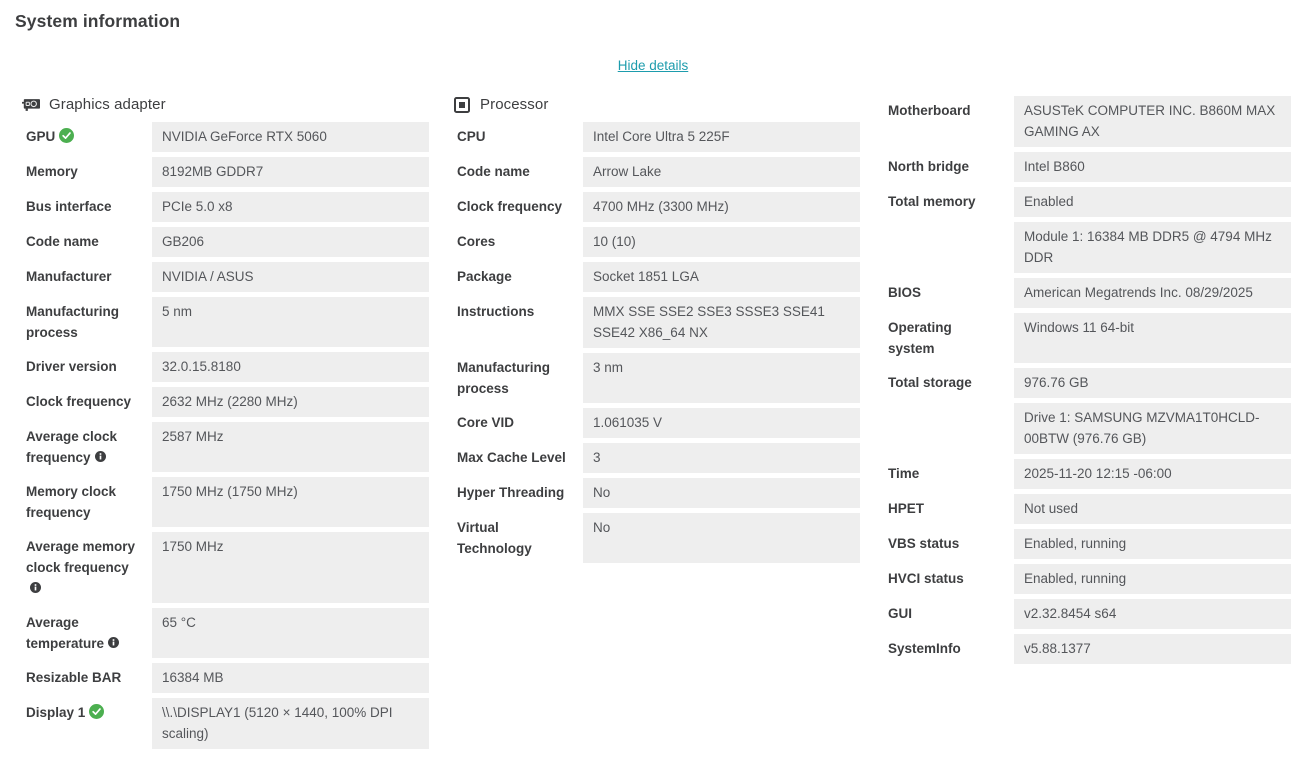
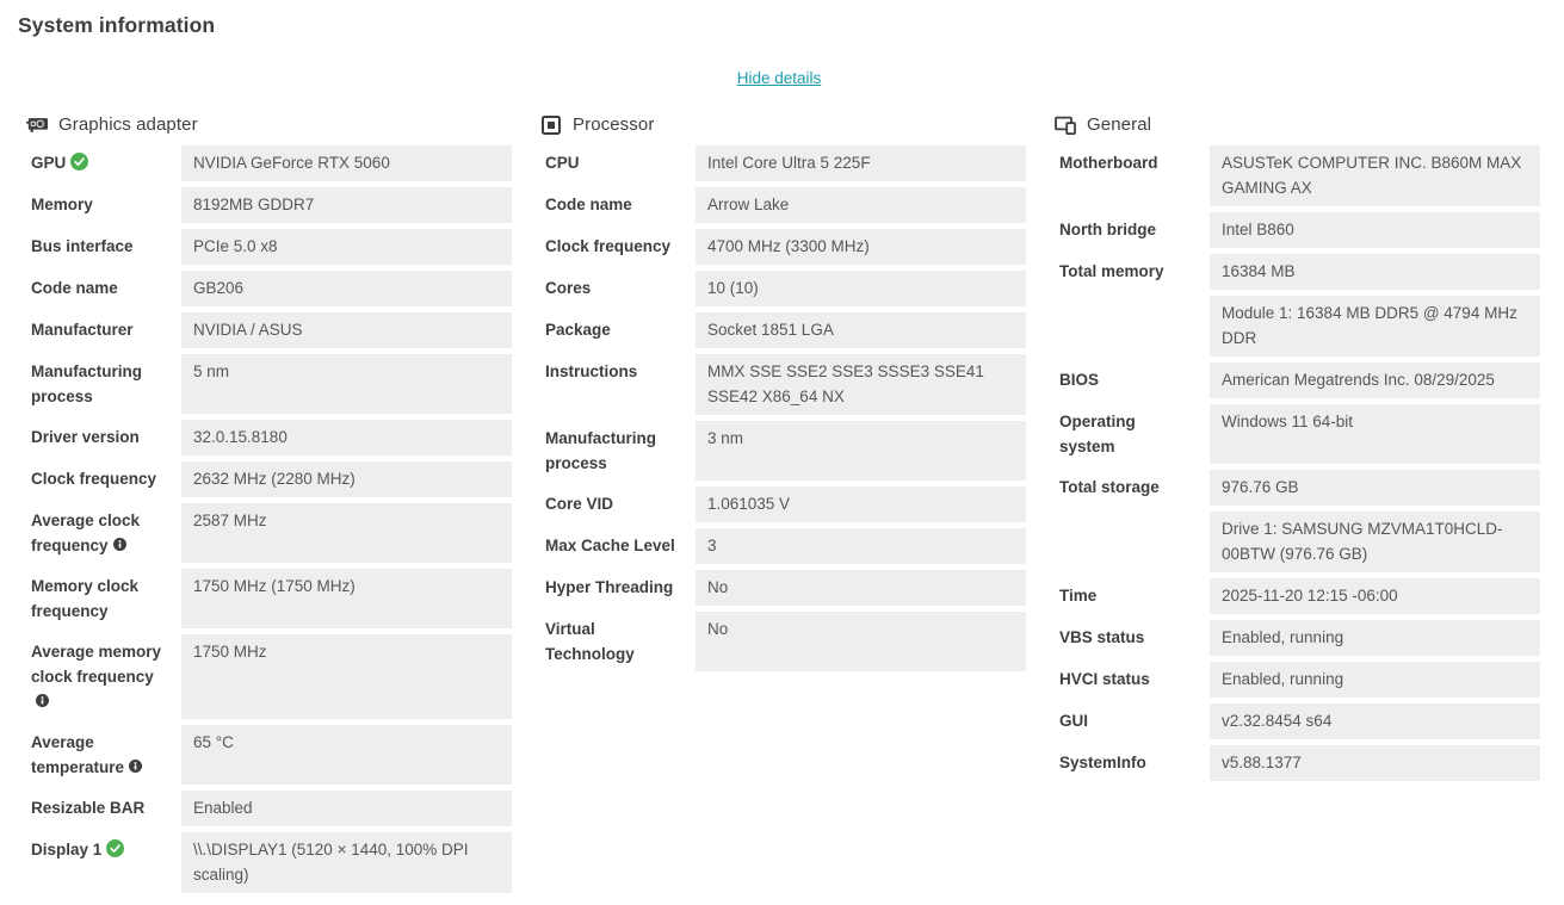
  System information
  Hide details
  Graphics adapter
  GPU
  NVIDIA GeForce RTX 5060
  Memory
  8192MB GDDR7
  Bus interface
  PCIe 5.0 x8
  Code name
  GB206
  Manufacturer
  NVIDIA / ASUS
  Manufacturing process
  5 nm
  Driver version
  32.0.15.8180
  Clock frequency
  2632 MHz (2280 MHz)
  Average clock frequency
  2587 MHz
  Memory clock frequency
  1750 MHz (1750 MHz)
  Average memory clock frequency
  1750 MHz
  Average temperature
  65 °C
  Resizable BAR
- 16384 MB
+ Enabled
  Display 1
  \\.\DISPLAY1 (5120 × 1440, 100% DPI scaling)
  Processor
  CPU
  Intel Core Ultra 5 225F
  Code name
  Arrow Lake
  Clock frequency
  4700 MHz (3300 MHz)
  Cores
  10 (10)
  Package
  Socket 1851 LGA
  Instructions
  MMX SSE SSE2 SSE3 SSSE3 SSE41 SSE42 X86_64 NX
  Manufacturing process
  3 nm
  Core VID
  1.061035 V
  Max Cache Level
  3
  Hyper Threading
  No
  Virtual Technology
  No
+ General
  Motherboard
  ASUSTeK COMPUTER INC. B860M MAX GAMING AX
  North bridge
  Intel B860
  Total memory
- Enabled
+ 16384 MB
  Module 1: 16384 MB DDR5 @ 4794 MHz DDR
  BIOS
  American Megatrends Inc. 08/29/2025
  Operating system
  Windows 11 64-bit
  Total storage
  976.76 GB
  Drive 1: SAMSUNG MZVMA1T0HCLD-00BTW (976.76 GB)
  Time
  2025-11-20 12:15 -06:00
- HPET
- Not used
  VBS status
  Enabled, running
  HVCI status
  Enabled, running
  GUI
  v2.32.8454 s64
  SystemInfo
  v5.88.1377
